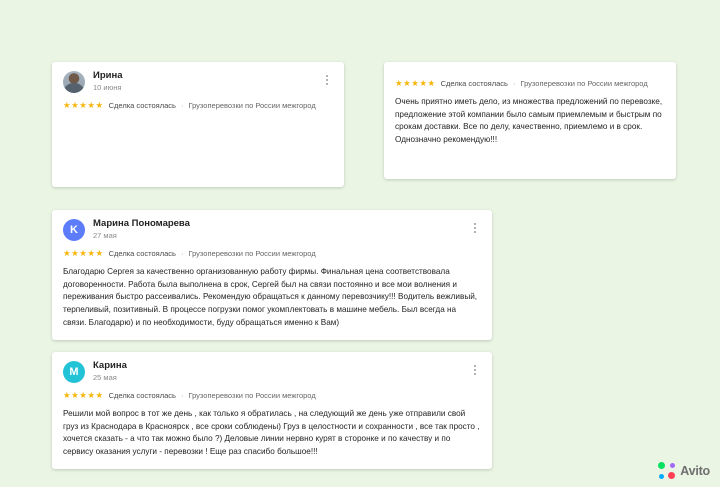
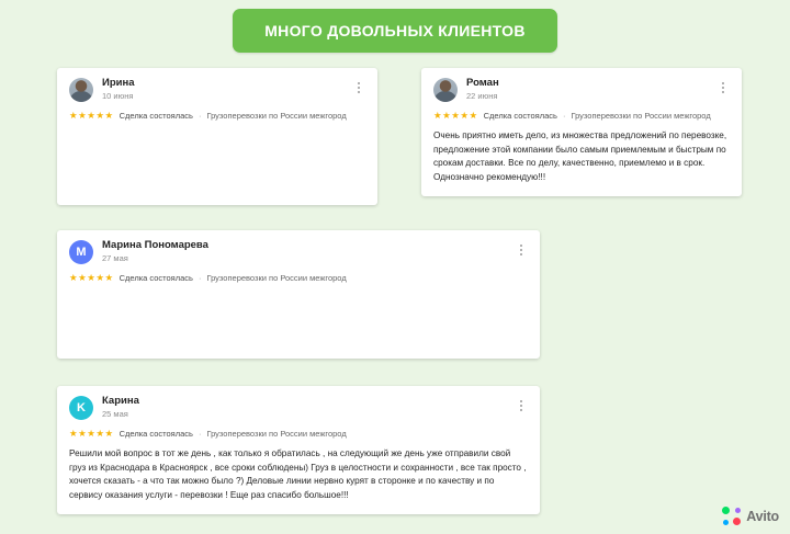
+ МНОГО ДОВОЛЬНЫХ КЛИЕНТОВ
  Ирина
  10 июня
  ★★★★★
  Сделка состоялась
  ·
  Грузоперевозки по России межгород
+ Роман
+ 22 июня
  ★★★★★
  Сделка состоялась
  ·
  Грузоперевозки по России межгород
  Очень приятно иметь дело, из множества предложений по перевозке, предложение этой компании было самым приемлемым и быстрым по срокам доставки. Все по делу, качественно, приемлемо и в срок. Однозначно рекомендую!!!
- K
+ M
  Марина Пономарева
  27 мая
  ★★★★★
  Сделка состоялась
  ·
  Грузоперевозки по России межгород
- Благодарю Сергея за качественно организованную работу фирмы. Финальная цена соответствовала договоренности. Работа была выполнена в срок, Сергей был на связи постоянно и все мои волнения и переживания быстро рассеивались. Рекомендую обращаться к данному перевозчику!!! Водитель вежливый, терпеливый, позитивный. В процессе погрузки помог укомплектовать в машине мебель. Был всегда на связи. Благодарю) и по необходимости, буду обращаться именно к Вам)
- M
+ K
  Карина
  25 мая
  ★★★★★
  Сделка состоялась
  ·
  Грузоперевозки по России межгород
  Решили мой вопрос в тот же день , как только я обратилась , на следующий же день уже отправили свой груз из Краснодара в Красноярск , все сроки соблюдены) Груз в целостности и сохранности , все так просто , хочется сказать - а что так можно было ?) Деловые линии нервно курят в сторонке и по качеству и по сервису оказания услуги - перевозки ! Еще раз спасибо большое!!!
  Avito
